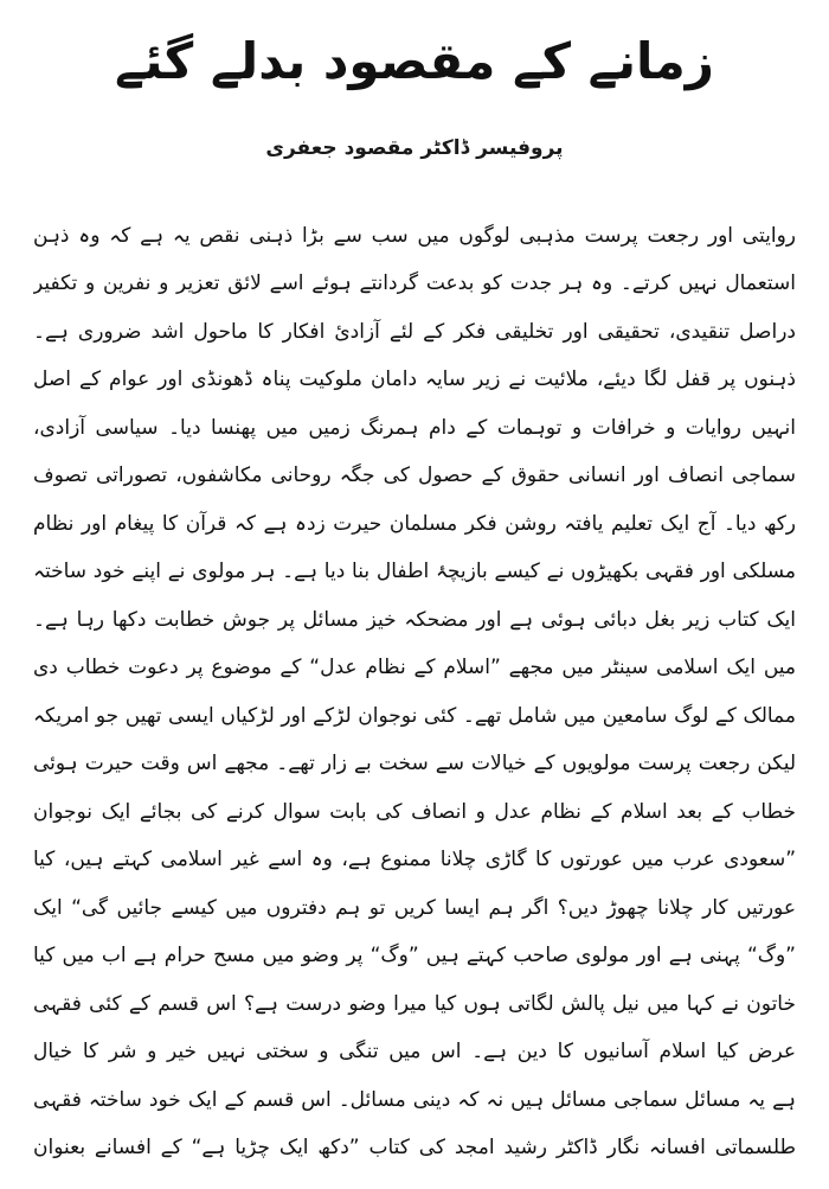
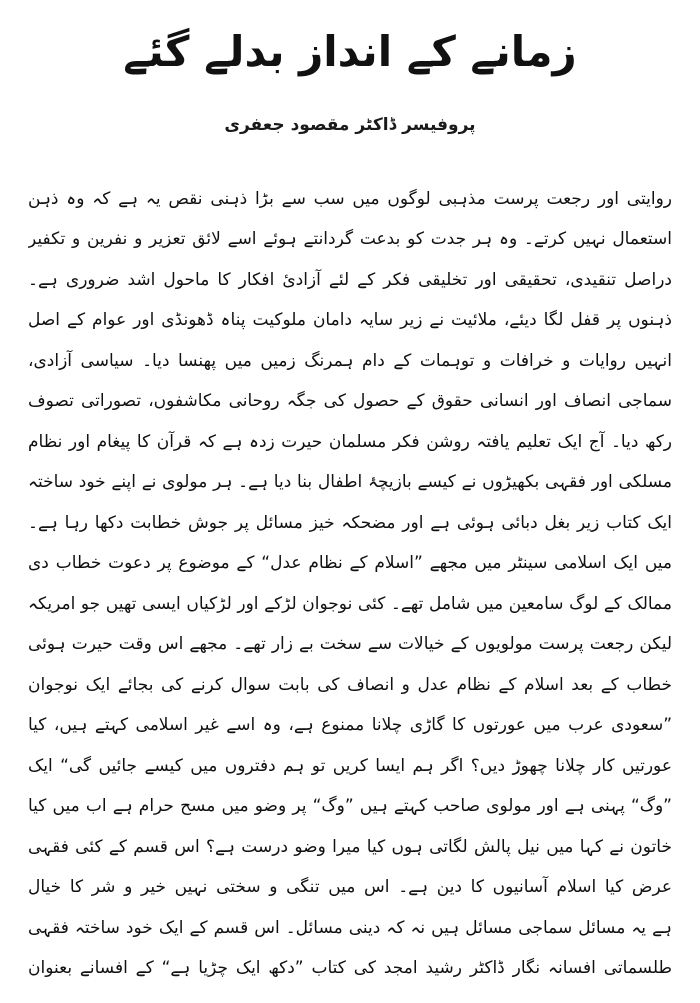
- زمانے کے مقصود بدلے گئے
+ زمانے کے انداز بدلے گئے
  پروفیسر ڈاکٹر مقصود جعفری
  روایتی اور رجعت پرست مذہبی لوگوں میں سب سے بڑا ذہنی نقص یہ ہے کہ وہ ذہن
  استعمال نہیں کرتے۔ وہ ہر جدت کو بدعت گردانتے ہوئے اسے لائق تعزیر و نفرین و تکفیر
  دراصل تنقیدی، تحقیقی اور تخلیقی فکر کے لئے آزادیٔ افکار کا ماحول اشد ضروری ہے۔
  ذہنوں پر قفل لگا دیئے، ملائیت نے زیر سایہ دامان ملوکیت پناہ ڈھونڈی اور عوام کے اصل
  انہیں روایات و خرافات و توہمات کے دام ہمرنگ زمیں میں پھنسا دیا۔ سیاسی آزادی،
  سماجی انصاف اور انسانی حقوق کے حصول کی جگہ روحانی مکاشفوں، تصوراتی تصوف
  رکھ دیا۔ آج ایک تعلیم یافتہ روشن فکر مسلمان حیرت زدہ ہے کہ قرآن کا پیغام اور نظام
  مسلکی اور فقہی بکھیڑوں نے کیسے بازیچۂ اطفال بنا دیا ہے۔ ہر مولوی نے اپنے خود ساختہ
  ایک کتاب زیر بغل دبائی ہوئی ہے اور مضحکہ خیز مسائل پر جوش خطابت دکھا رہا ہے۔
  میں ایک اسلامی سینٹر میں مجھے ”اسلام کے نظام عدل“ کے موضوع پر دعوت خطاب دی
  ممالک کے لوگ سامعین میں شامل تھے۔ کئی نوجوان لڑکے اور لڑکیاں ایسی تھیں جو امریکہ
  لیکن رجعت پرست مولویوں کے خیالات سے سخت بے زار تھے۔ مجھے اس وقت حیرت ہوئی
  خطاب کے بعد اسلام کے نظام عدل و انصاف کی بابت سوال کرنے کی بجائے ایک نوجوان
  ”سعودی عرب میں عورتوں کا گاڑی چلانا ممنوع ہے، وہ اسے غیر اسلامی کہتے ہیں، کیا
  عورتیں کار چلانا چھوڑ دیں؟ اگر ہم ایسا کریں تو ہم دفتروں میں کیسے جائیں گی“ ایک
  ”وگ“ پہنی ہے اور مولوی صاحب کہتے ہیں ”وگ“ پر وضو میں مسح حرام ہے اب میں کیا
  خاتون نے کہا میں نیل پالش لگاتی ہوں کیا میرا وضو درست ہے؟ اس قسم کے کئی فقہی
  عرض کیا اسلام آسانیوں کا دین ہے۔ اس میں تنگی و سختی نہیں خیر و شر کا خیال
  ہے یہ مسائل سماجی مسائل ہیں نہ کہ دینی مسائل۔ اس قسم کے ایک خود ساختہ فقہی
  طلسماتی افسانہ نگار ڈاکٹر رشید امجد کی کتاب ”دکھ ایک چڑیا ہے“ کے افسانے بعنوان
